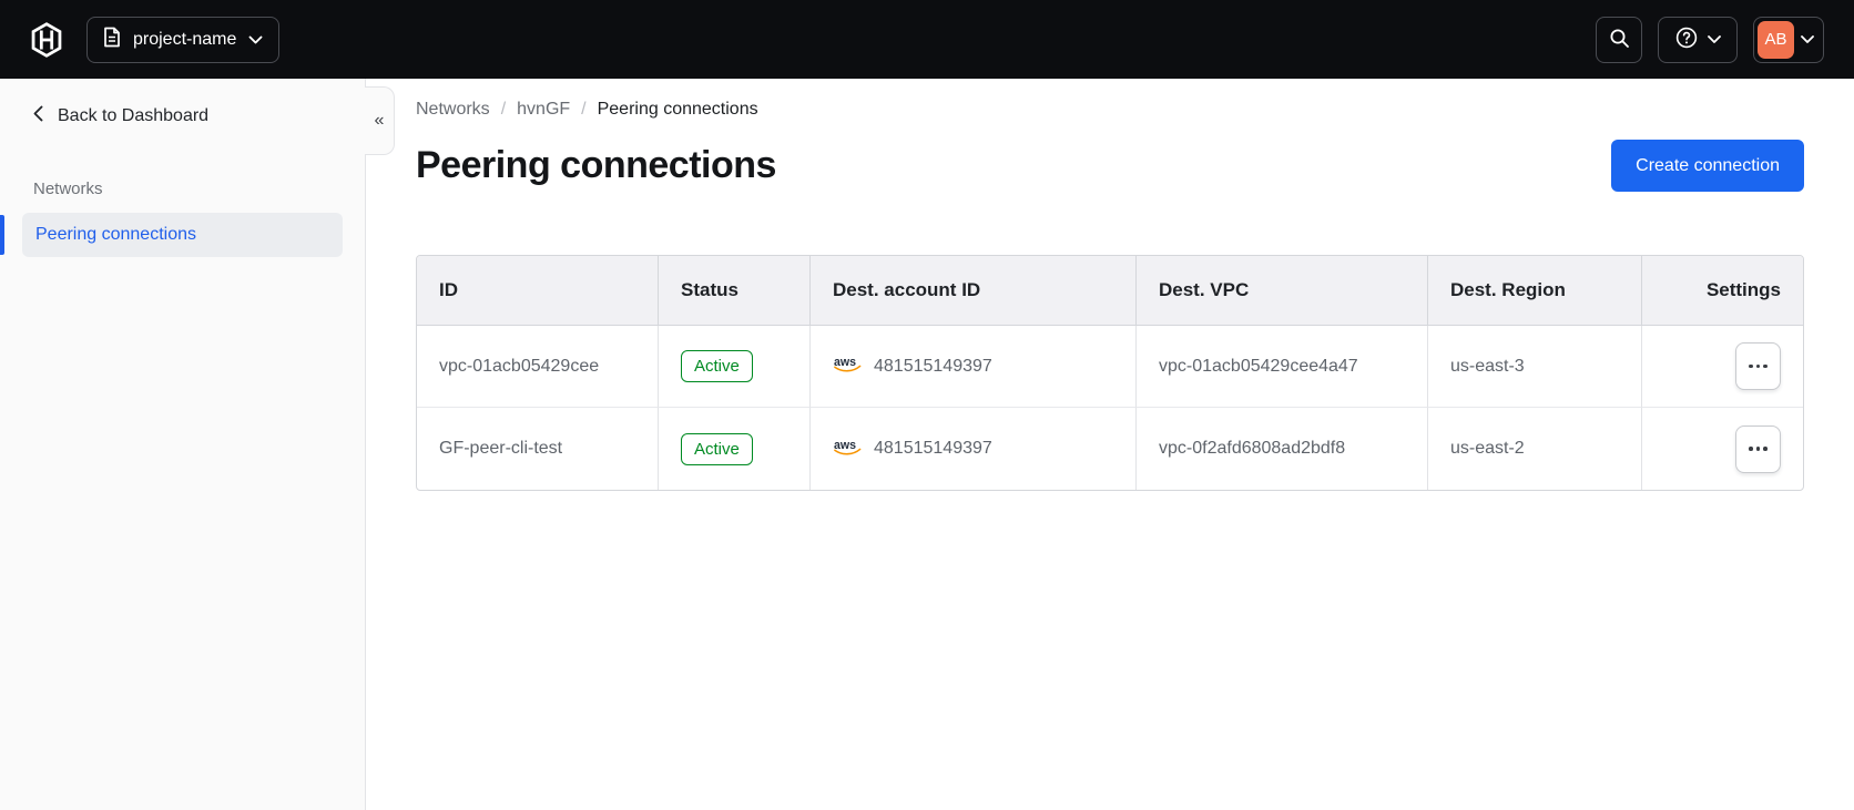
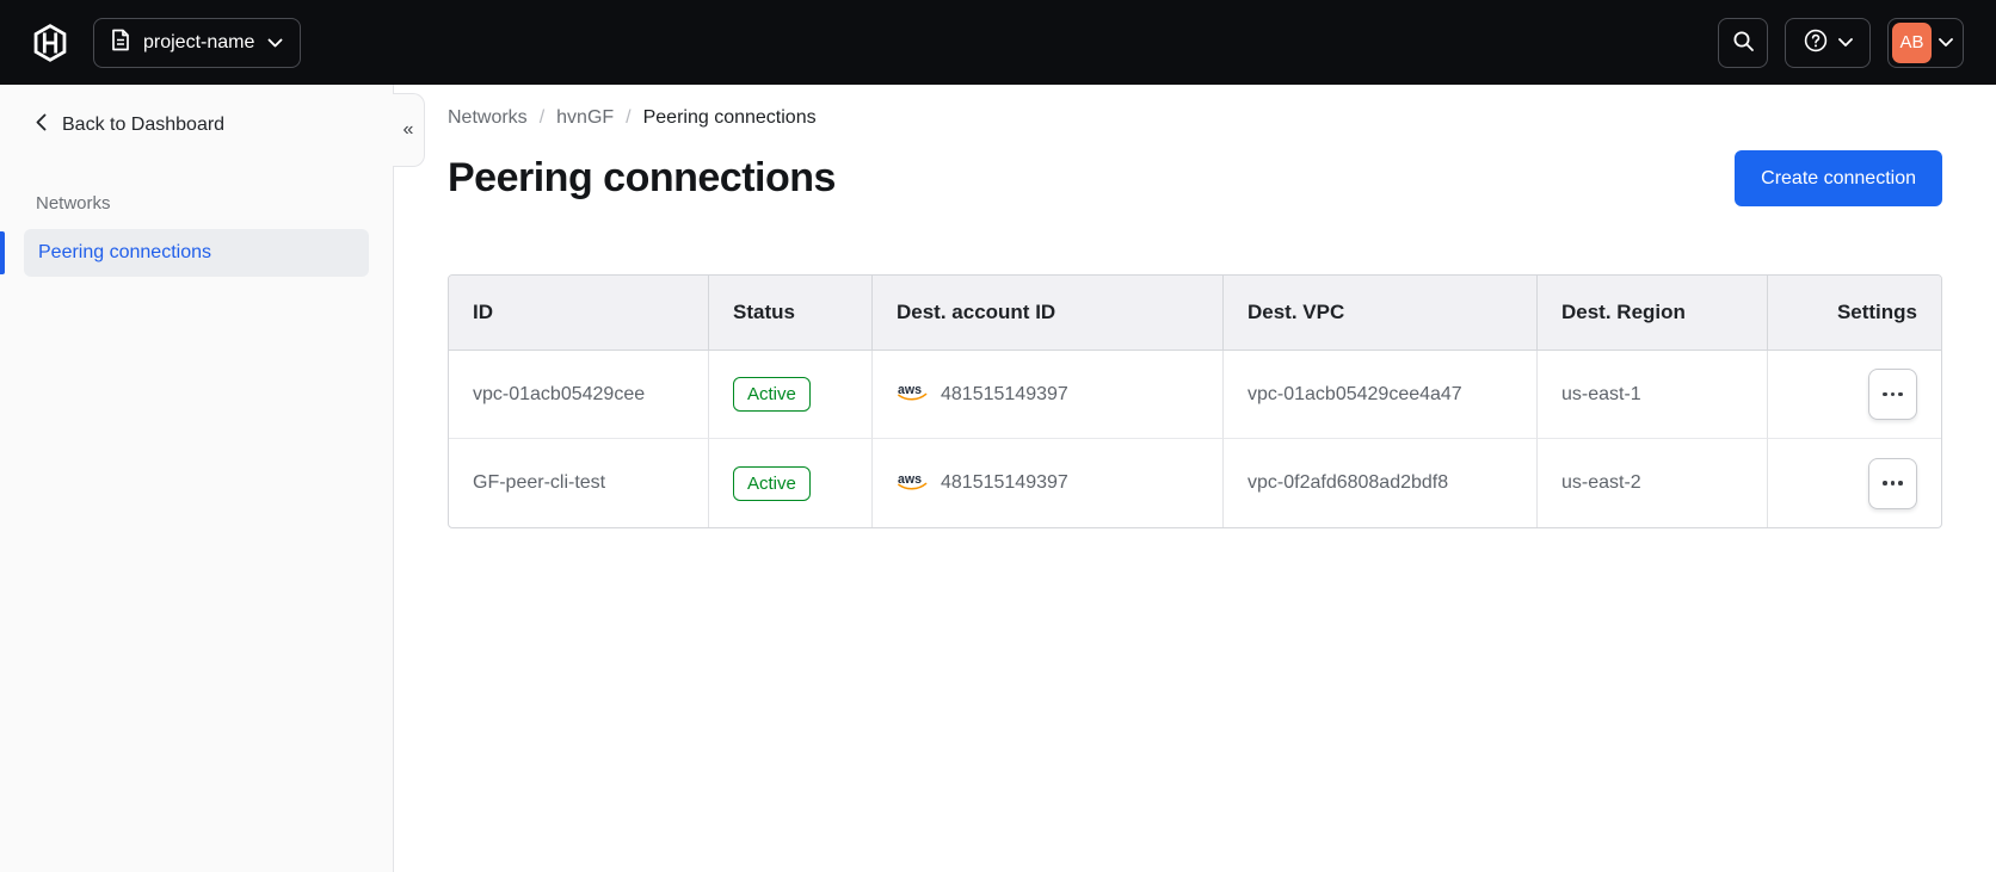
  project-name
  AB
  Back to Dashboard
  Networks
  Peering connections
  «
  Networks
  /
  hvnGF
  /
  Peering connections
  Peering connections
  Create connection
  ID	Status	Dest. account ID	Dest. VPC	Dest. Region	Settings
- vpc-01acb05429cee	Active	aws 481515149397	vpc-01acb05429cee4a47	us-east-3
+ vpc-01acb05429cee	Active	aws 481515149397	vpc-01acb05429cee4a47	us-east-1
  GF-peer-cli-test	Active	aws 481515149397	vpc-0f2afd6808ad2bdf8	us-east-2
